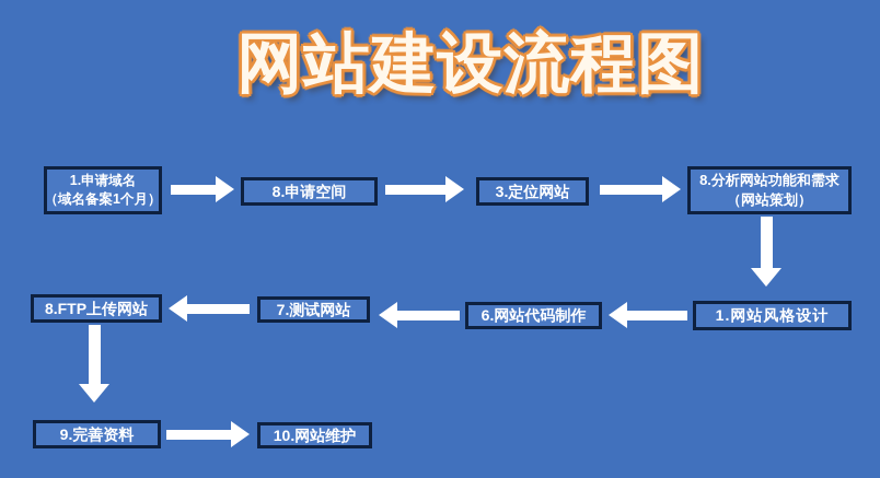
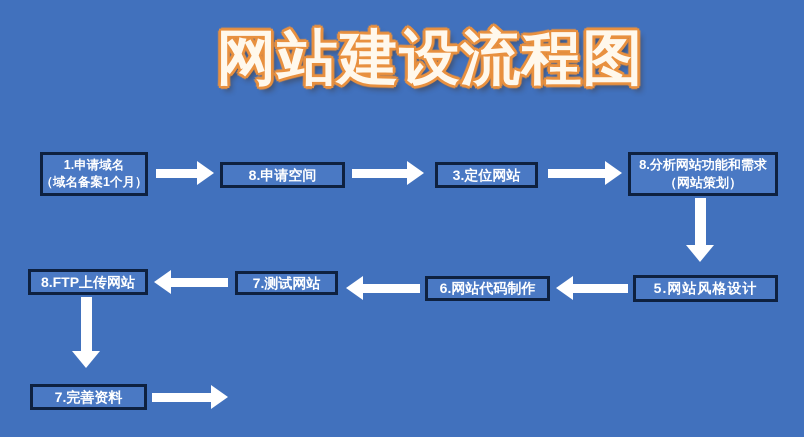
  网站建设流程图
  1.申请域名
  （域名备案1个月）
  8.申请空间
  3.定位网站
  8.分析网站功能和需求
  （网站策划）
- 1.网站风格设计
+ 5.网站风格设计
  6.网站代码制作
  7.测试网站
  8.FTP上传网站
- 9.完善资料
+ 7.完善资料
- 10.网站维护
